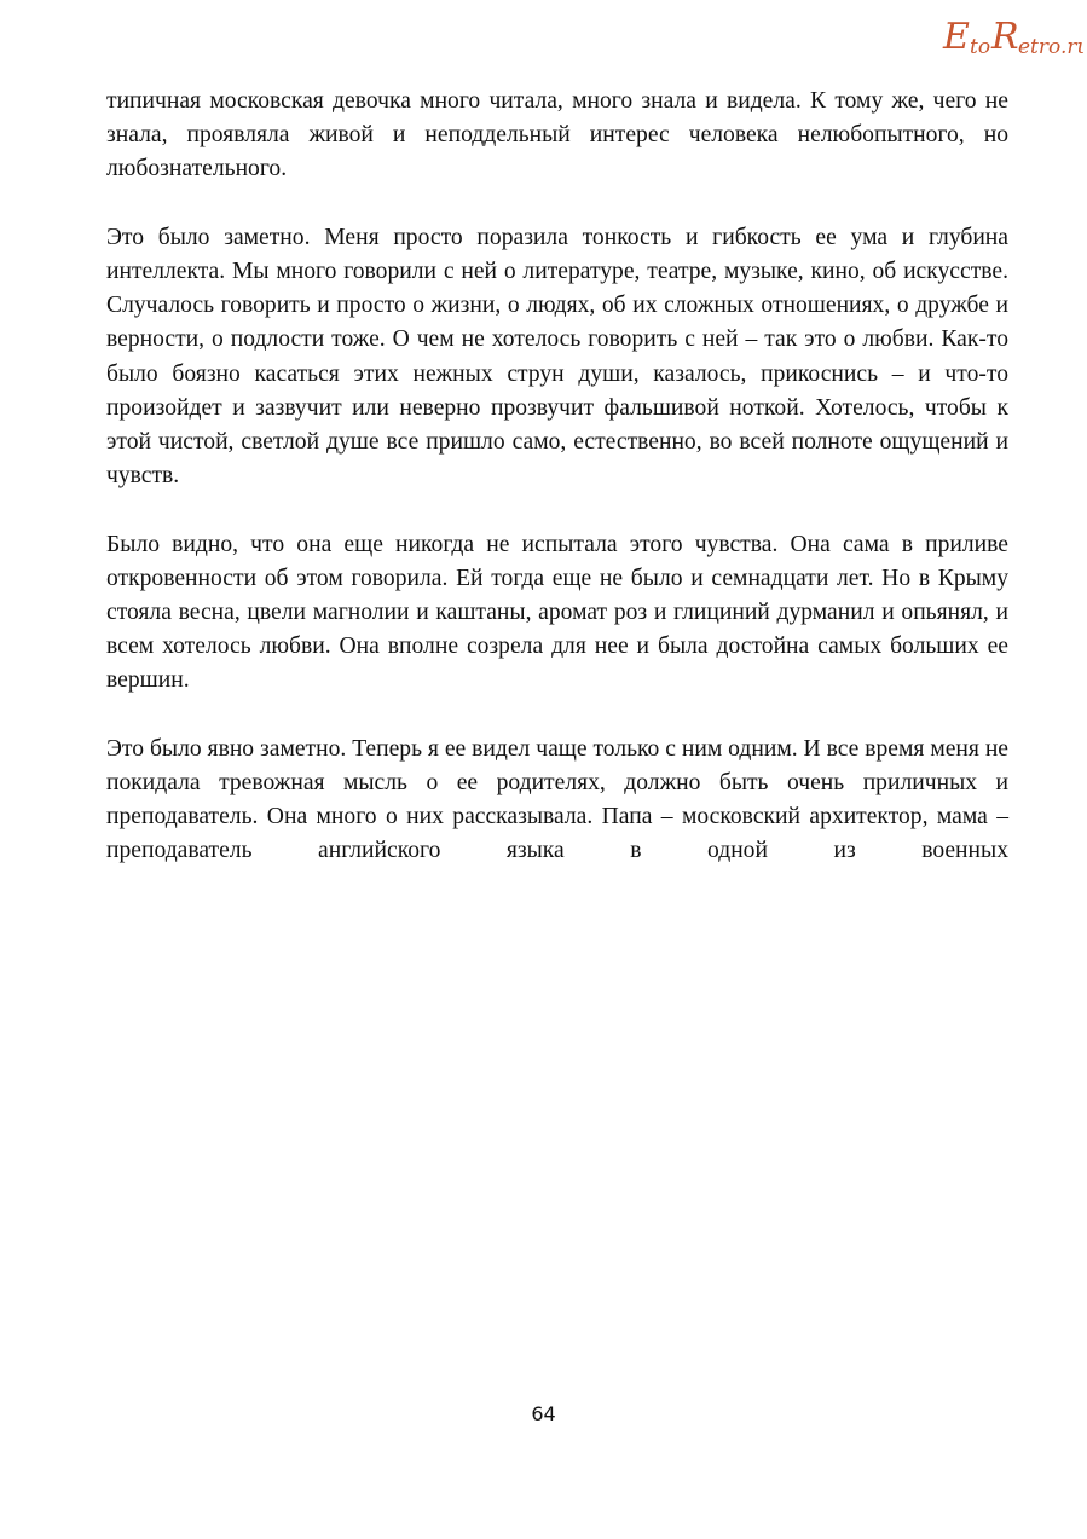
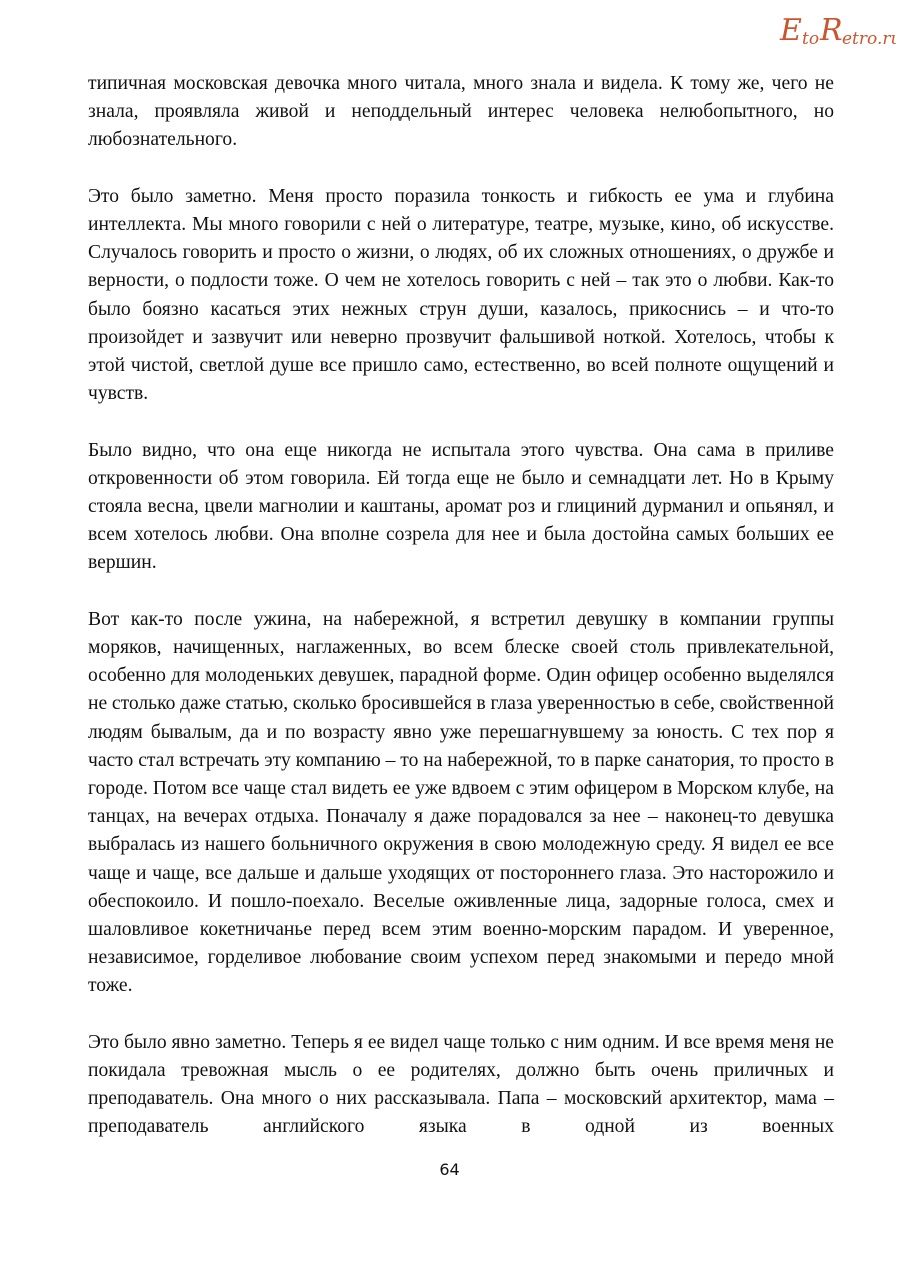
  E
  to
  R
  etro.ru
  типичная московская девочка много читала, много знала и видела. К тому же, чего не знала, проявляла живой и неподдельный интерес человека нелюбопытного, но любознательного.
  Это было заметно. Меня просто поразила тонкость и гибкость ее ума и глубина интеллекта. Мы много говорили с ней о литературе, театре, музыке, кино, об искусстве. Случалось говорить и просто о жизни, о людях, об их сложных отношениях, о дружбе и верности, о подлости тоже. О чем не хотелось говорить с ней – так это о любви. Как-то было боязно касаться этих нежных струн души, казалось, прикоснись – и что-то произойдет и зазвучит или неверно прозвучит фальшивой ноткой. Хотелось, чтобы к этой чистой, светлой душе все пришло само, естественно, во всей полноте ощущений и чувств.
  Было видно, что она еще никогда не испытала этого чувства. Она сама в приливе откровенности об этом говорила. Ей тогда еще не было и семнадцати лет. Но в Крыму стояла весна, цвели магнолии и каштаны, аромат роз и глициний дурманил и опьянял, и всем хотелось любви. Она вполне созрела для нее и была достойна самых больших ее вершин.
+ Вот как-то после ужина, на набережной, я встретил девушку в компании группы моряков, начищенных, наглаженных, во всем блеске своей столь привлекательной, особенно для молоденьких девушек, парадной форме. Один офицер особенно выделялся не столько даже статью, сколько бросившейся в глаза уверенностью в себе, свойственной людям бывалым, да и по возрасту явно уже перешагнувшему за юность. С тех пор я часто стал встречать эту компанию – то на набережной, то в парке санатория, то просто в городе. Потом все чаще стал видеть ее уже вдвоем с этим офицером в Морском клубе, на танцах, на вечерах отдыха. Поначалу я даже порадовался за нее – наконец-то девушка выбралась из нашего больничного окружения в свою молодежную среду. Я видел ее все чаще и чаще, все дальше и дальше уходящих от постороннего глаза. Это насторожило и обеспокоило. И пошло-поехало. Веселые оживленные лица, задорные голоса, смех и шаловливое кокетничанье перед всем этим военно-морским парадом. И уверенное, независимое, горделивое любование своим успехом перед знакомыми и передо мной тоже.
  Это было явно заметно. Теперь я ее видел чаще только с ним одним. И все время меня не покидала тревожная мысль о ее родителях, должно быть очень приличных и преподаватель. Она много о них рассказывала. Папа – московский архитектор, мама – преподаватель английского языка в одной из военных
  64
